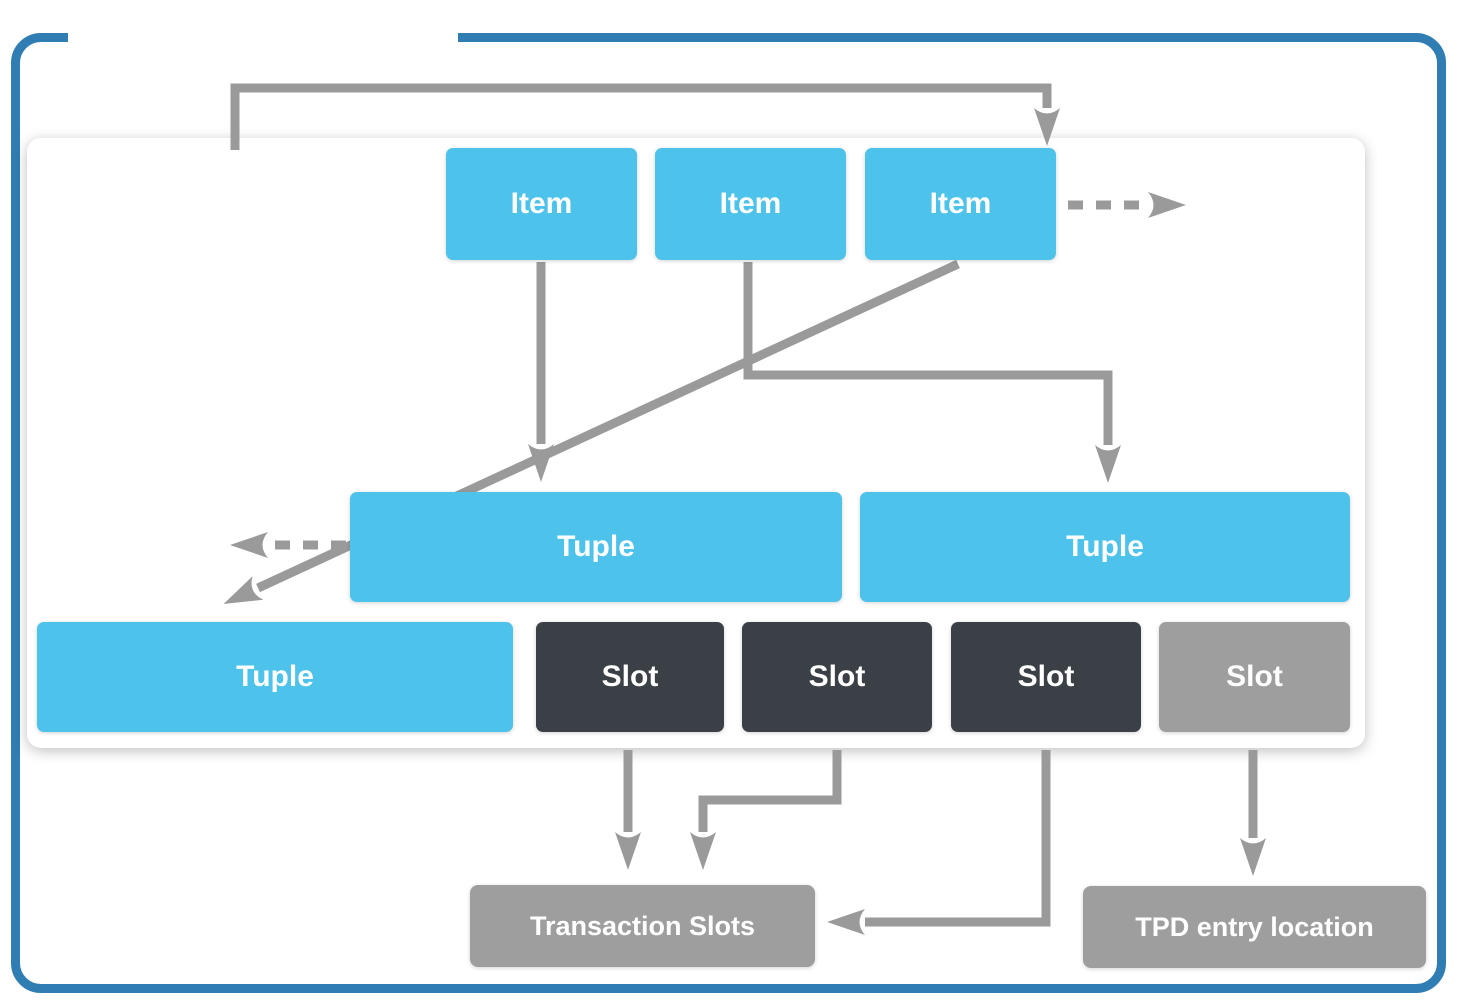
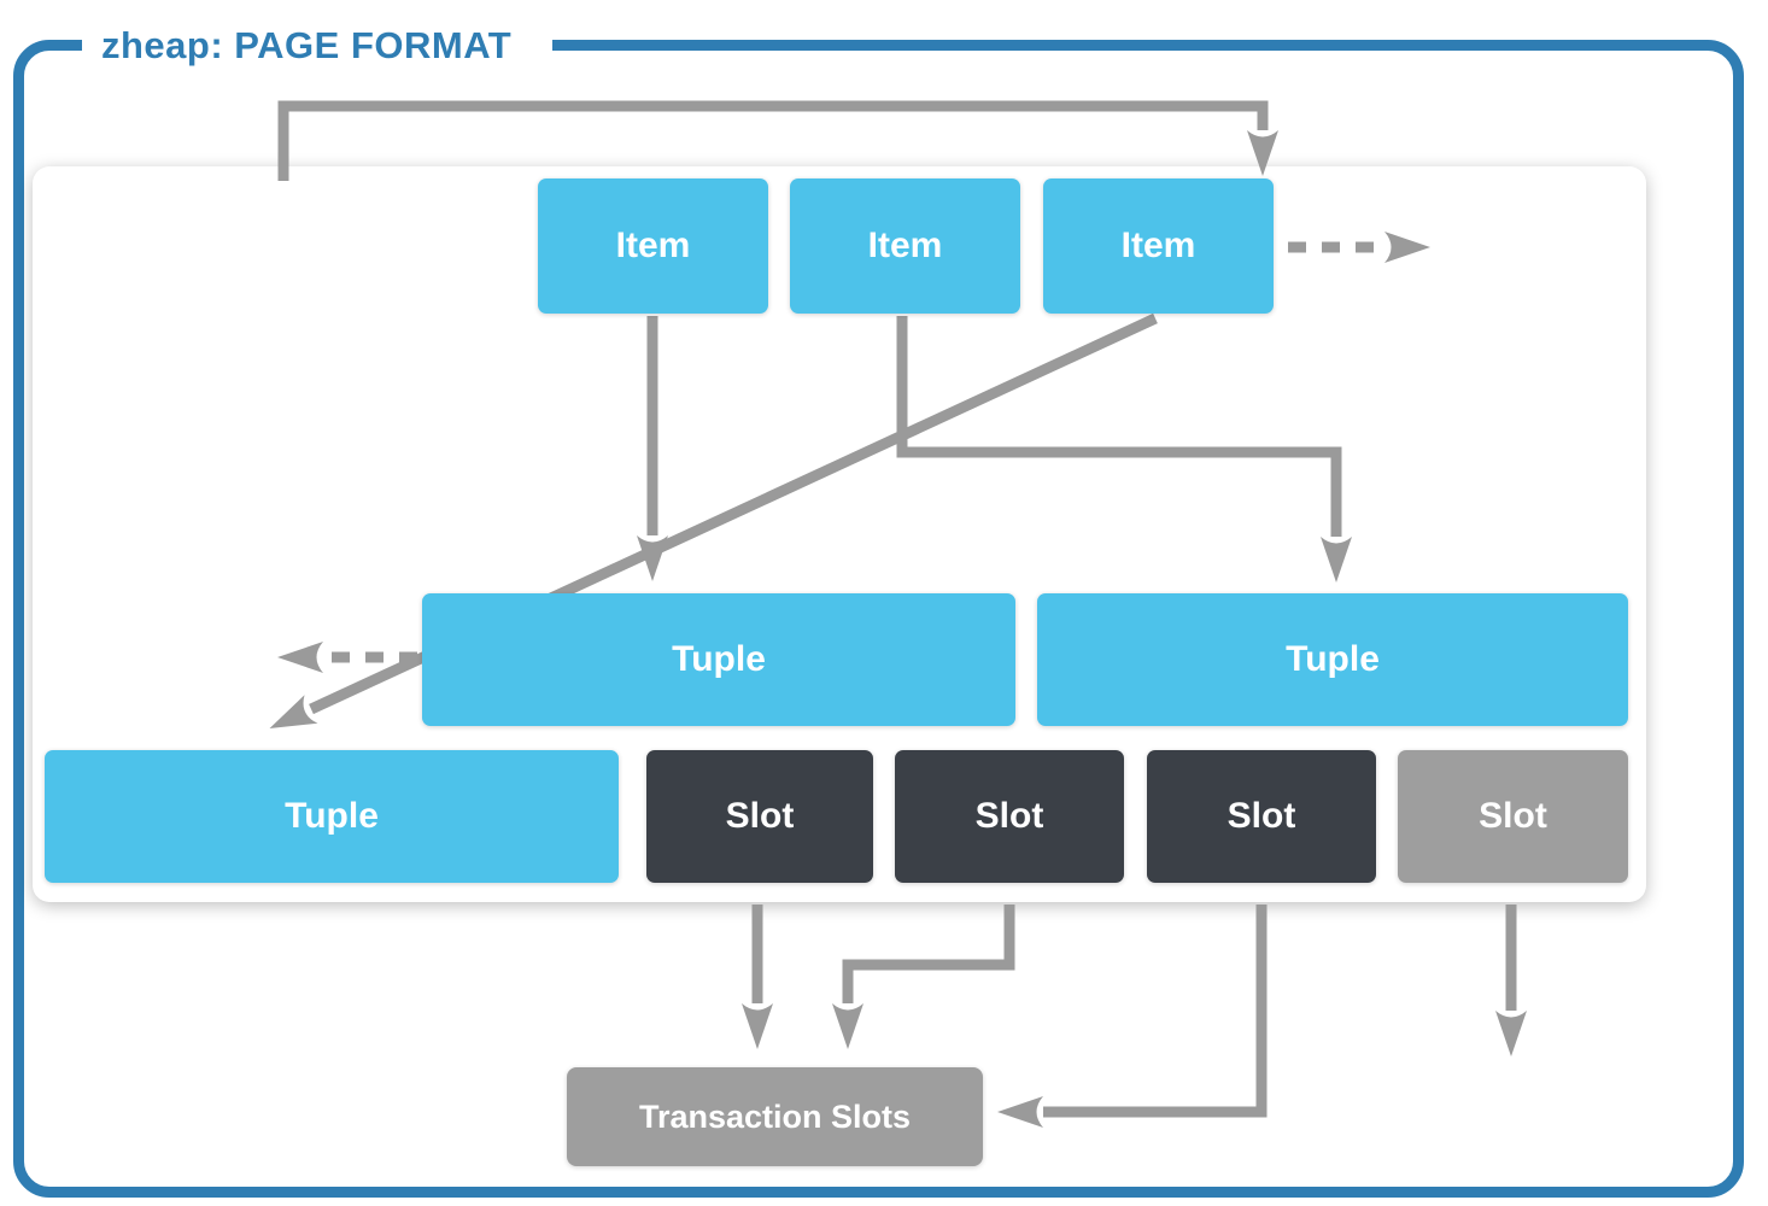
+ zheap: PAGE FORMAT
  Item
  Item
  Item
  Tuple
  Tuple
  Tuple
  Slot
  Slot
  Slot
  Slot
  Transaction Slots
- TPD entry location
